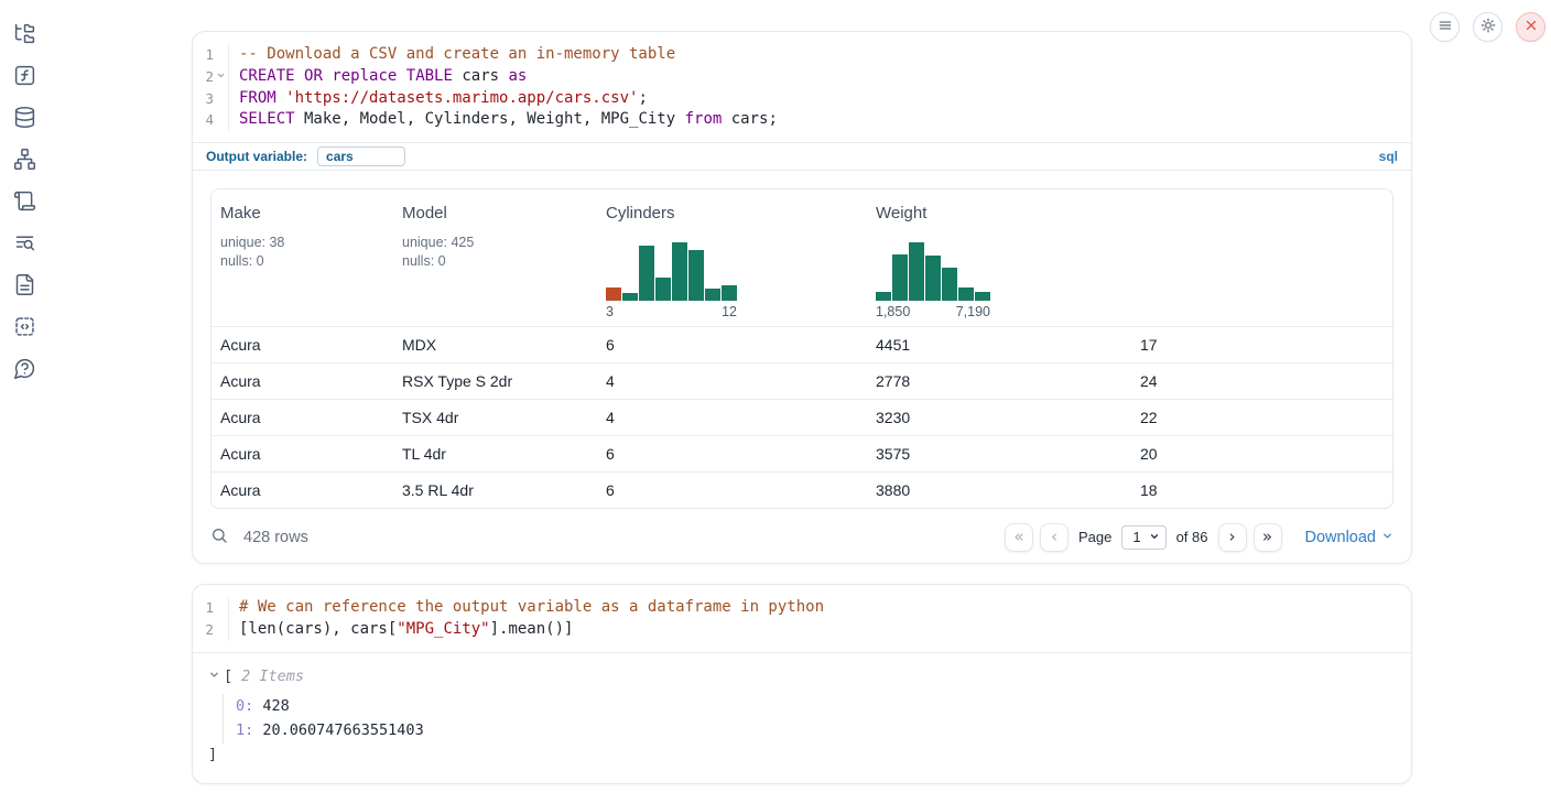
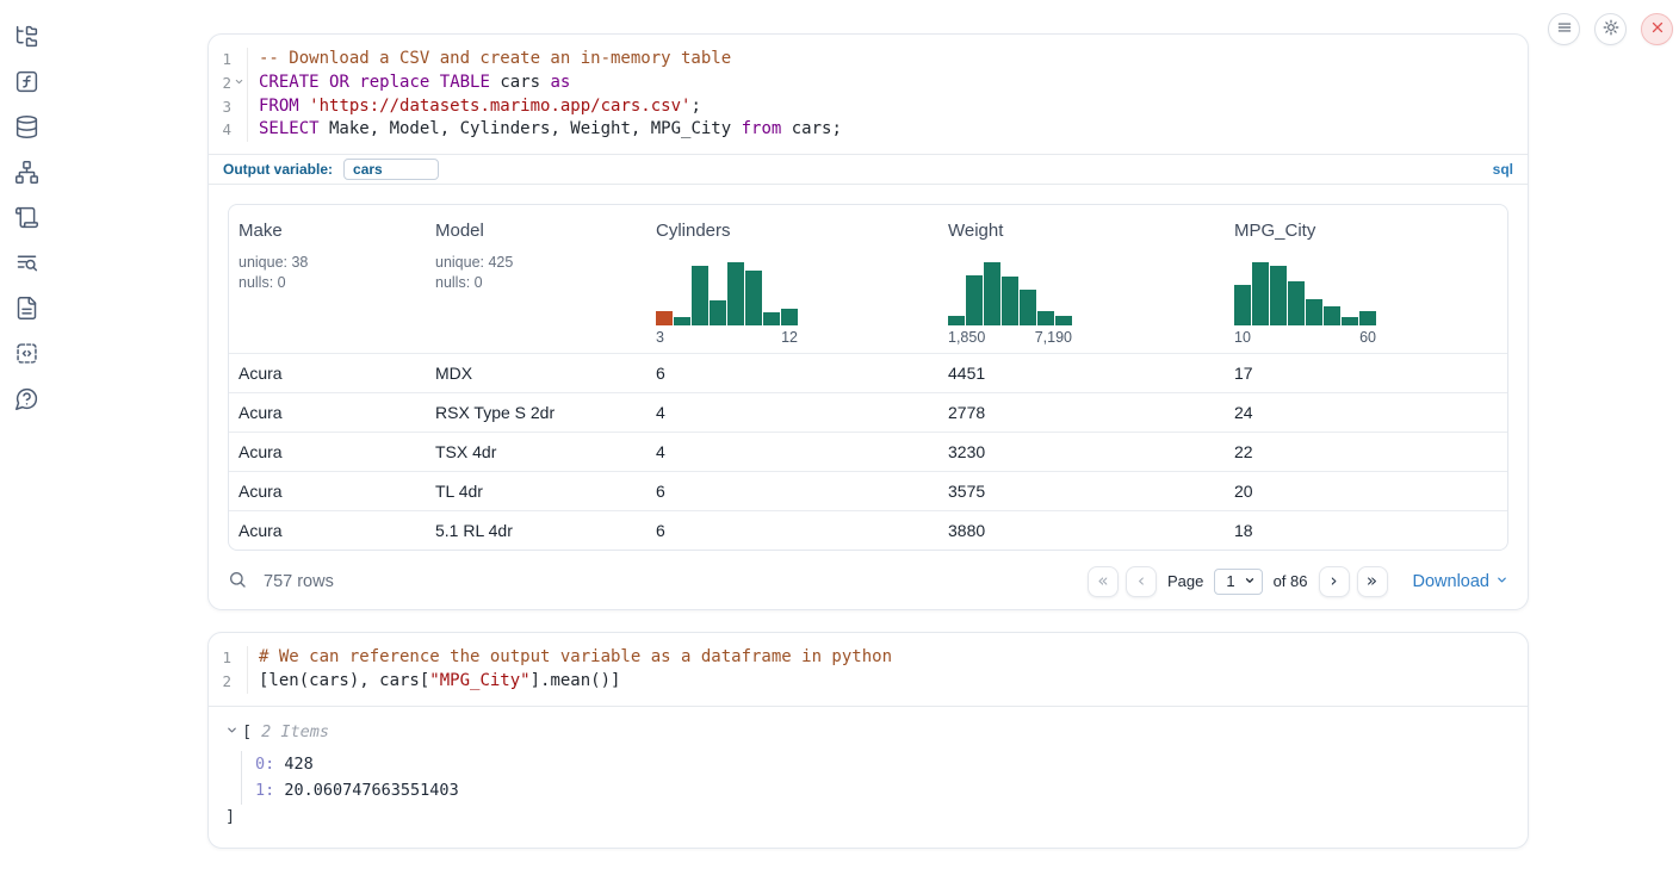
  1
  -- Download a CSV and create an in-memory table
  2
  CREATE OR replace TABLE cars as
  3
  FROM 'https://datasets.marimo.app/cars.csv';
  4
  SELECT Make, Model, Cylinders, Weight, MPG_City from cars;
  Output variable:
  cars
  sql
  Make
  unique: 38
  nulls: 0
  Model
  unique: 425
  nulls: 0
  Cylinders
  3
  12
  Weight
  1,850
  7,190
+ MPG_City
+ 10
+ 60
  Acura
  MDX
  6
  4451
  17
  Acura
  RSX Type S 2dr
  4
  2778
  24
  Acura
  TSX 4dr
  4
  3230
  22
  Acura
  TL 4dr
  6
  3575
  20
  Acura
- 3.5 RL 4dr
+ 5.1 RL 4dr
  6
  3880
  18
- 428 rows
+ 757 rows
  «
  ‹
  Page
  1
  of 86
  ›
  »
  Download
  1
  # We can reference the output variable as a dataframe in python
  2
  [len(cars), cars["MPG_City"].mean()]
  [
  2 Items
  0: 428
  1: 20.060747663551403
  ]
